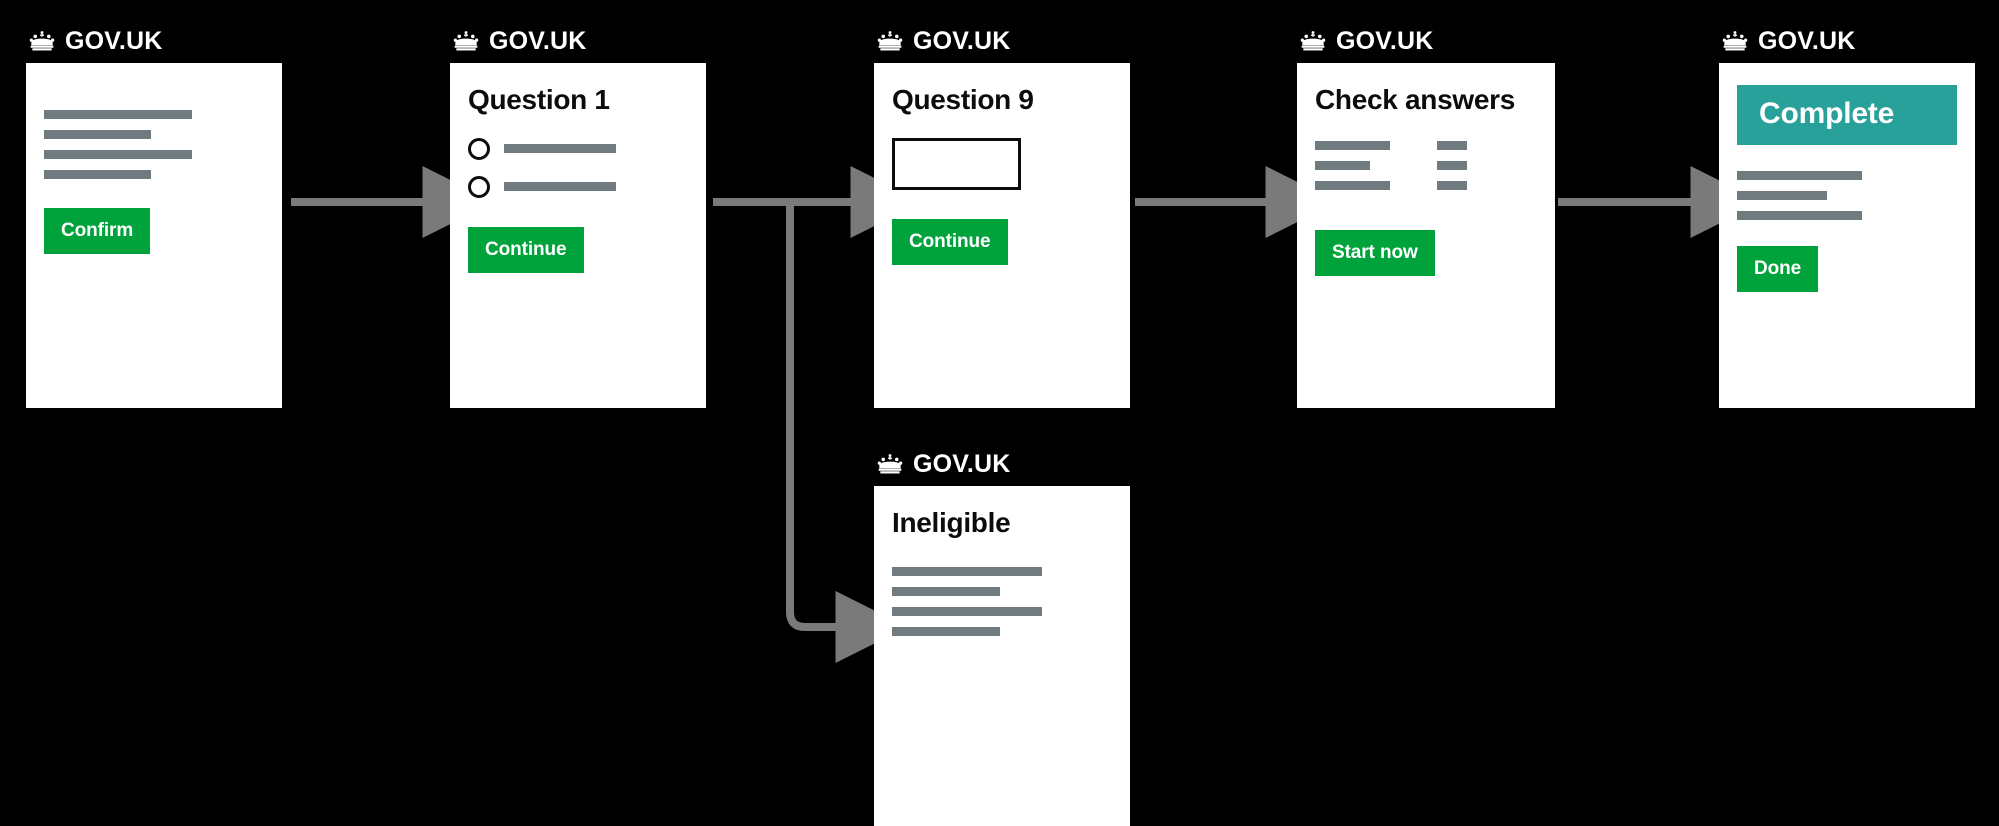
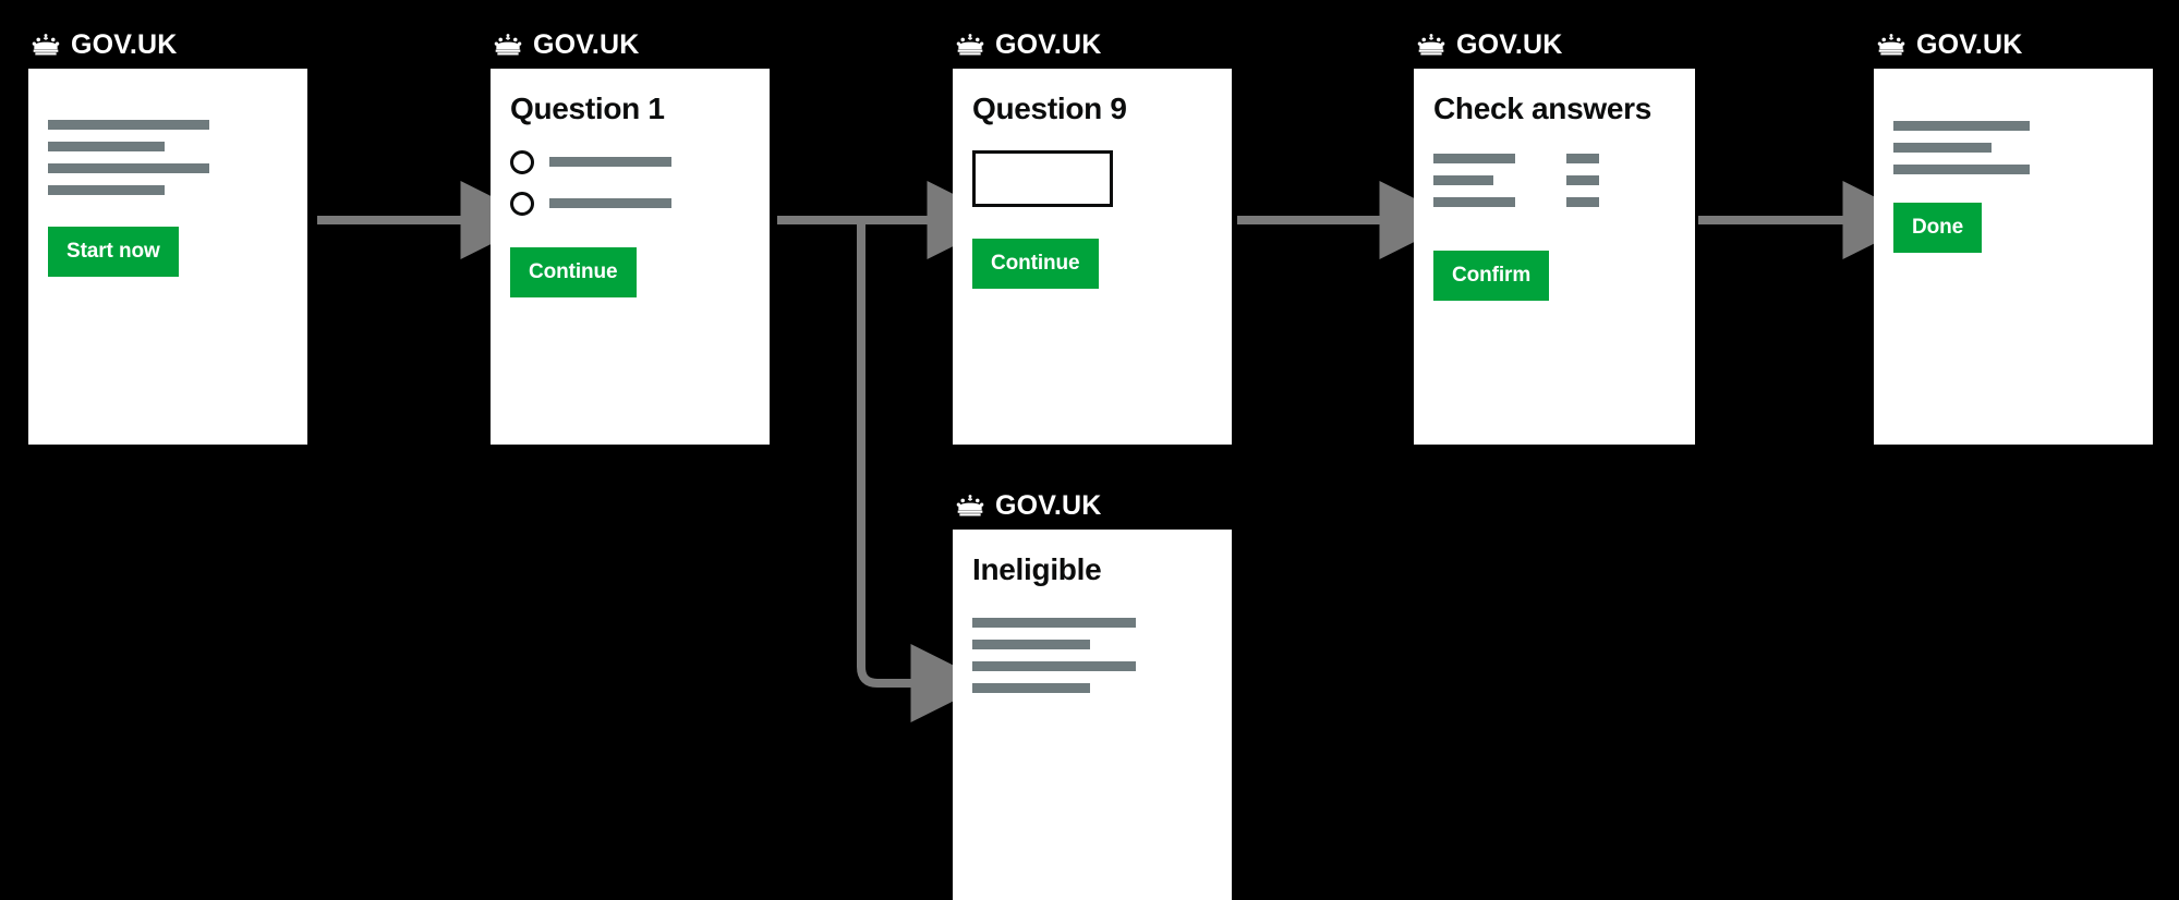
  GOV.UK
- Confirm
+ Start now
  GOV.UK
  Question 1
  Continue
  GOV.UK
  Question 9
  Continue
  GOV.UK
  Check answers
- Start now
+ Confirm
  GOV.UK
- Complete
  Done
  GOV.UK
  Ineligible
